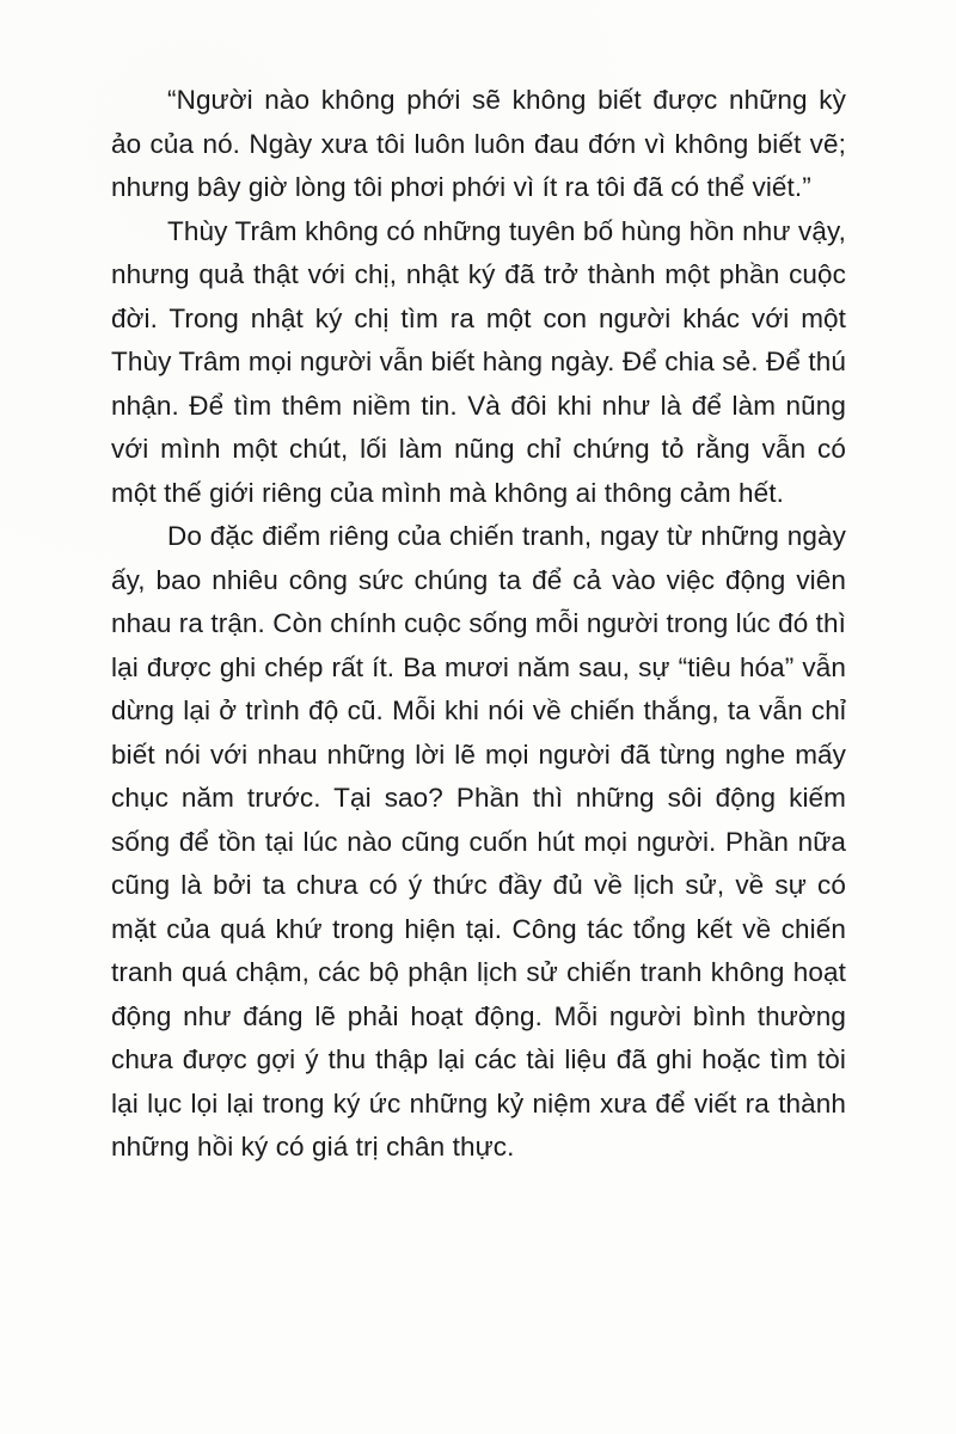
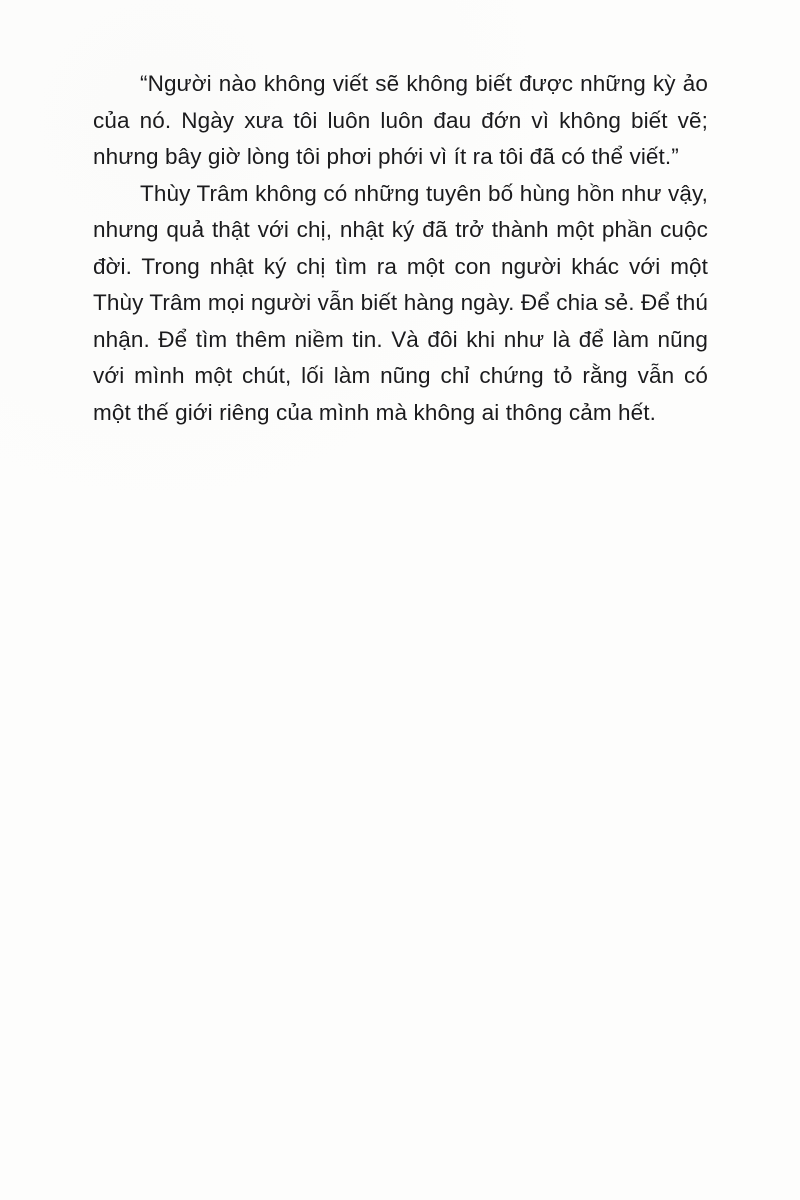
- “Người nào không phới sẽ không biết được những kỳ ảo của nó. Ngày xưa tôi luôn luôn đau đớn vì không biết vẽ; nhưng bây giờ lòng tôi phơi phới vì ít ra tôi đã có thể viết.”
+ “Người nào không viết sẽ không biết được những kỳ ảo của nó. Ngày xưa tôi luôn luôn đau đớn vì không biết vẽ; nhưng bây giờ lòng tôi phơi phới vì ít ra tôi đã có thể viết.”
  Thùy Trâm không có những tuyên bố hùng hồn như vậy, nhưng quả thật với chị, nhật ký đã trở thành một phần cuộc đời. Trong nhật ký chị tìm ra một con người khác với một Thùy Trâm mọi người vẫn biết hàng ngày. Để chia sẻ. Để thú nhận. Để tìm thêm niềm tin. Và đôi khi như là để làm nũng với mình một chút, lối làm nũng chỉ chứng tỏ rằng vẫn có một thế giới riêng của mình mà không ai thông cảm hết.
- Do đặc điểm riêng của chiến tranh, ngay từ những ngày ấy, bao nhiêu công sức chúng ta để cả vào việc động viên nhau ra trận. Còn chính cuộc sống mỗi người trong lúc đó thì lại được ghi chép rất ít. Ba mươi năm sau, sự “tiêu hóa” vẫn dừng lại ở trình độ cũ. Mỗi khi nói về chiến thắng, ta vẫn chỉ biết nói với nhau những lời lẽ mọi người đã từng nghe mấy chục năm trước. Tại sao? Phần thì những sôi động kiếm sống để tồn tại lúc nào cũng cuốn hút mọi người. Phần nữa cũng là bởi ta chưa có ý thức đầy đủ về lịch sử, về sự có mặt của quá khứ trong hiện tại. Công tác tổng kết về chiến tranh quá chậm, các bộ phận lịch sử chiến tranh không hoạt động như đáng lẽ phải hoạt động. Mỗi người bình thường chưa được gợi ý thu thập lại các tài liệu đã ghi hoặc tìm tòi lại lục lọi lại trong ký ức những kỷ niệm xưa để viết ra thành những hồi ký có giá trị chân thực.
